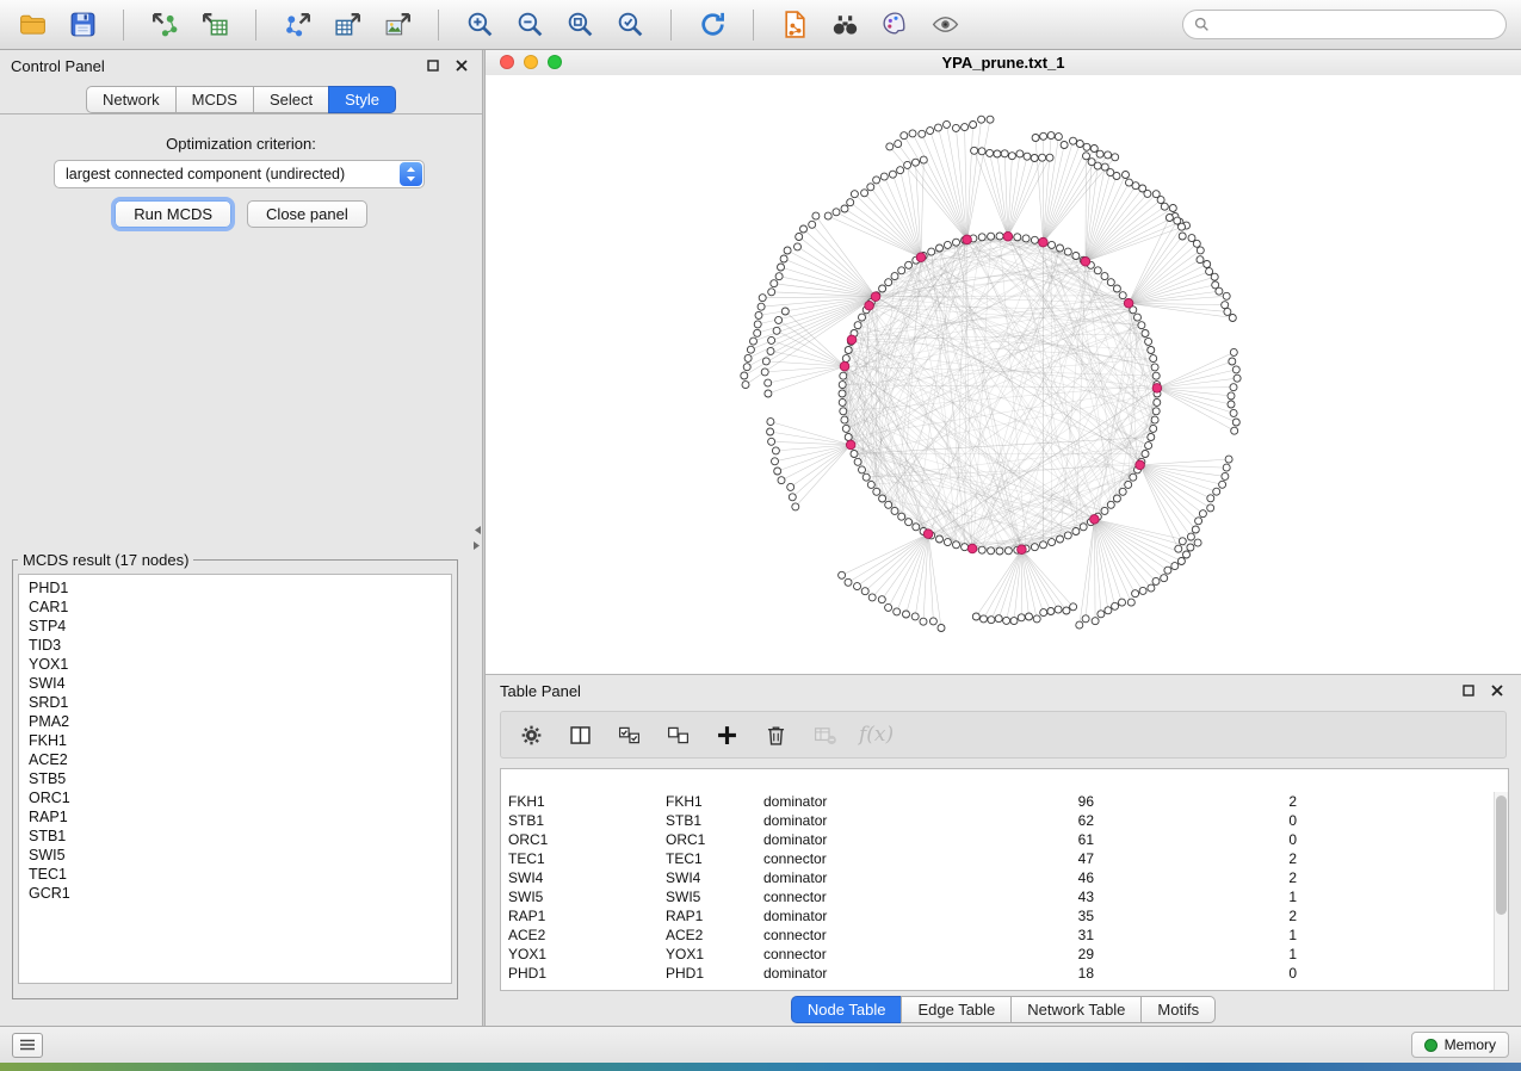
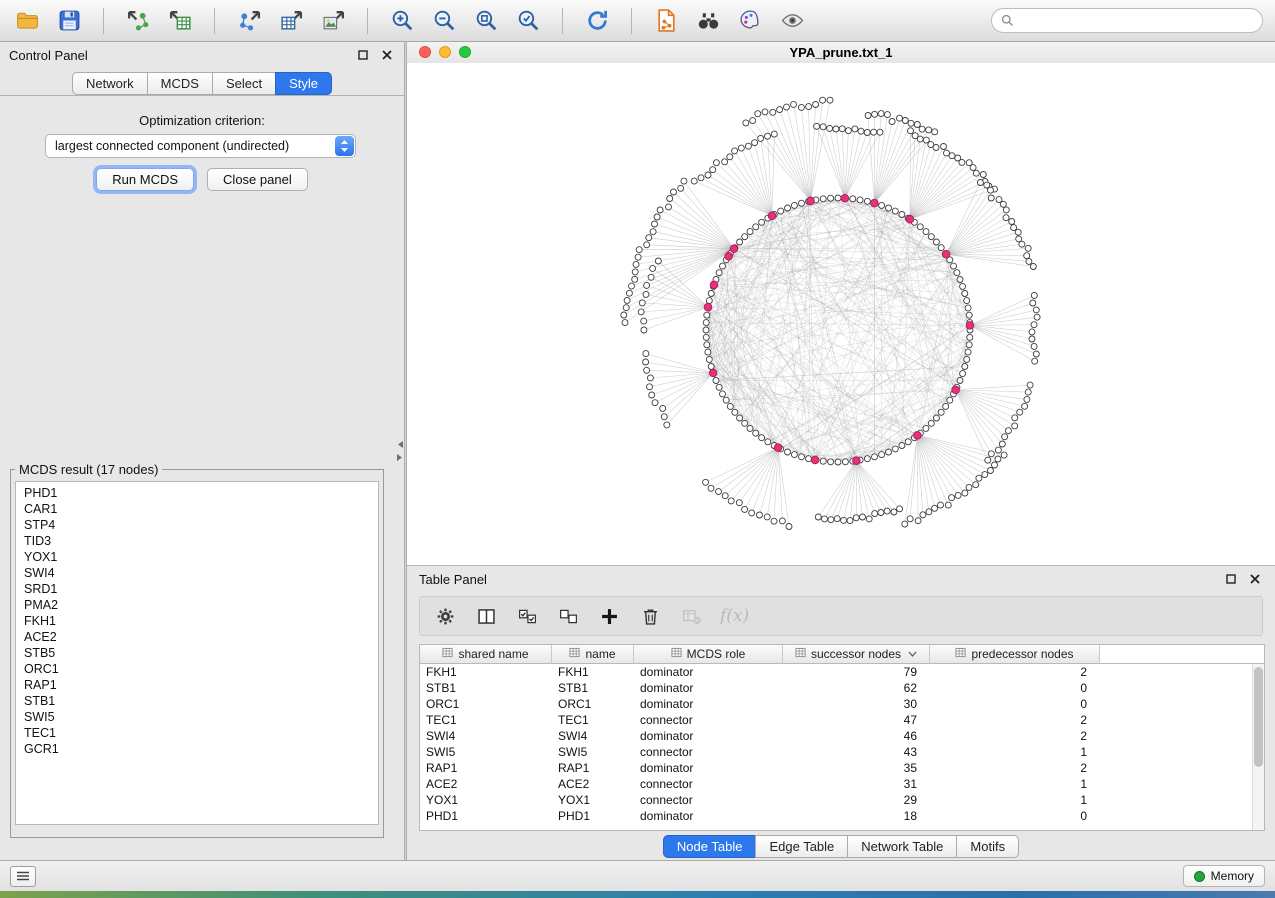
  Control Panel
  Network
  MCDS
  Select
  Style
  Optimization criterion:
  largest connected component (undirected)
  Run MCDS
  Close panel
  MCDS result (17 nodes)
  PHD1
  CAR1
  STP4
  TID3
  YOX1
  SWI4
  SRD1
  PMA2
  FKH1
  ACE2
  STB5
  ORC1
  RAP1
  STB1
  SWI5
  TEC1
  GCR1
  YPA_prune.txt_1
  Table Panel
  f(x)
+ shared name
+ name
+ MCDS role
+ successor nodes
+ predecessor nodes
  FKH1
  FKH1
  dominator
- 96
+ 79
  2
  STB1
  STB1
  dominator
  62
  0
  ORC1
  ORC1
  dominator
- 61
+ 30
  0
  TEC1
  TEC1
  connector
  47
  2
  SWI4
  SWI4
  dominator
  46
  2
  SWI5
  SWI5
  connector
  43
  1
  RAP1
  RAP1
  dominator
  35
  2
  ACE2
  ACE2
  connector
  31
  1
  YOX1
  YOX1
  connector
  29
  1
  PHD1
  PHD1
  dominator
  18
  0
  Node Table
  Edge Table
  Network Table
  Motifs
  Memory
